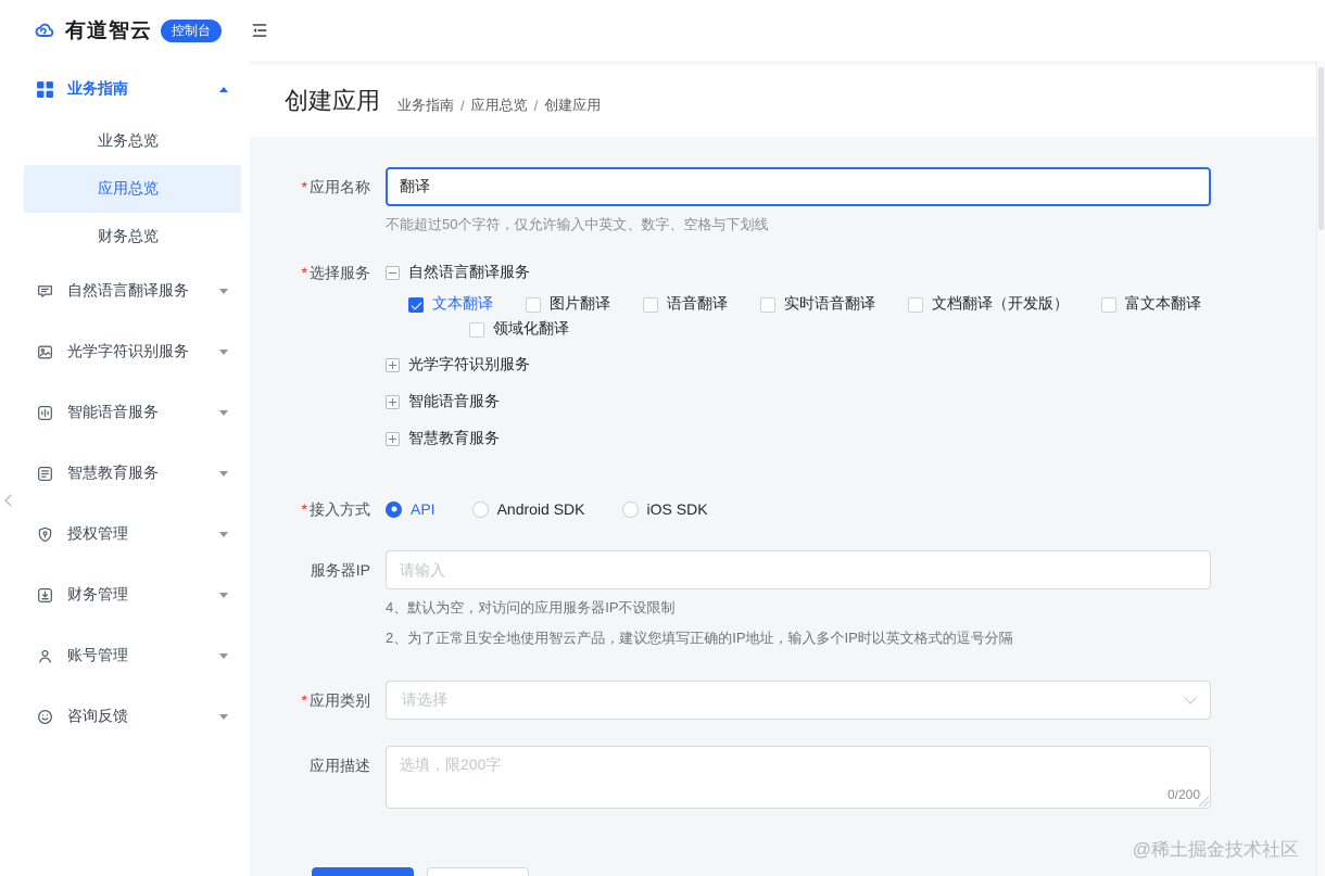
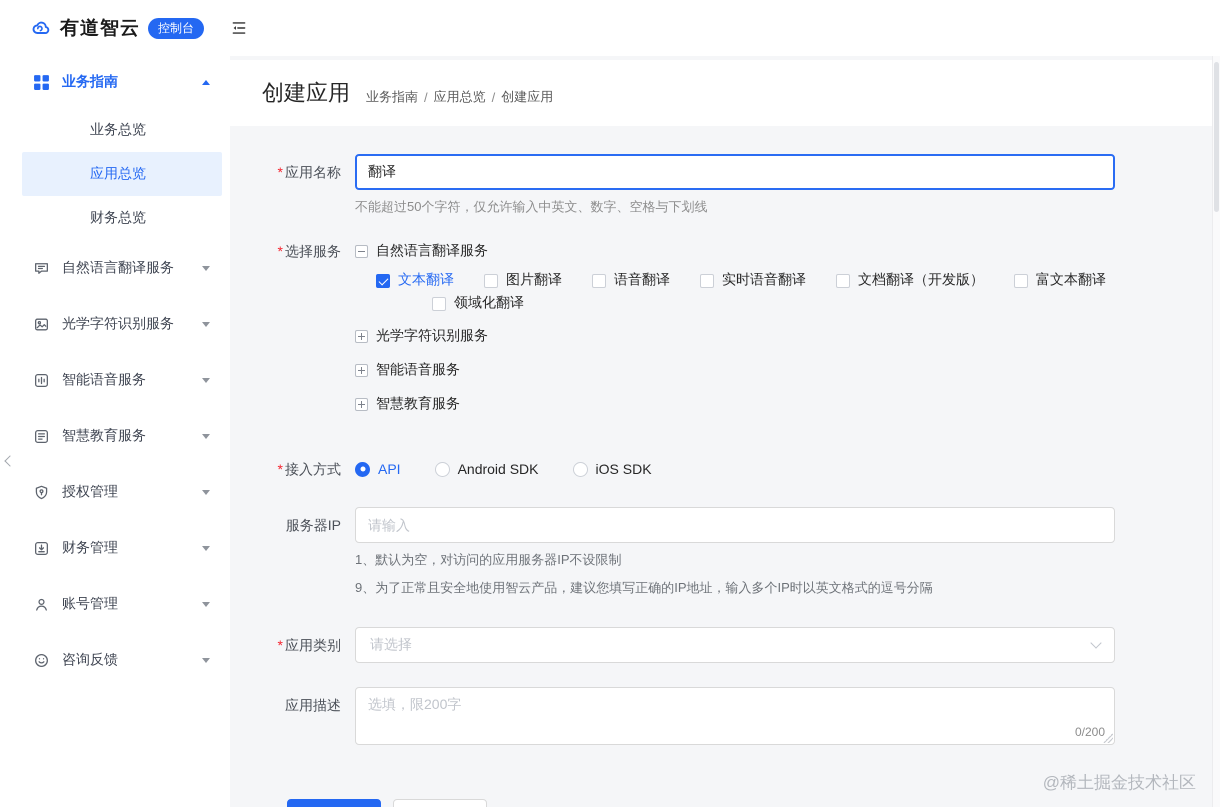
  有道智云
  控制台
  业务指南
  业务总览
  应用总览
  财务总览
  自然语言翻译服务
  光学字符识别服务
  智能语音服务
  智慧教育服务
  授权管理
  财务管理
  账号管理
  咨询反馈
  创建应用
  业务指南
  /
  应用总览
  /
  创建应用
  * 应用名称
  翻译
  不能超过50个字符，仅允许输入中英文、数字、空格与下划线
  * 选择服务
  自然语言翻译服务
  文本翻译
  图片翻译
  语音翻译
  实时语音翻译
  文档翻译（开发版）
  富文本翻译
  领域化翻译
  光学字符识别服务
  智能语音服务
  智慧教育服务
  * 接入方式
  API
  Android SDK
  iOS SDK
  服务器IP
  请输入
- 4、默认为空，对访问的应用服务器IP不设限制
+ 1、默认为空，对访问的应用服务器IP不设限制
- 2、为了正常且安全地使用智云产品，建议您填写正确的IP地址，输入多个IP时以英文格式的逗号分隔
+ 9、为了正常且安全地使用智云产品，建议您填写正确的IP地址，输入多个IP时以英文格式的逗号分隔
  * 应用类别
  请选择
  应用描述
  选填，限200字
  0/200
  @稀土掘金技术社区
